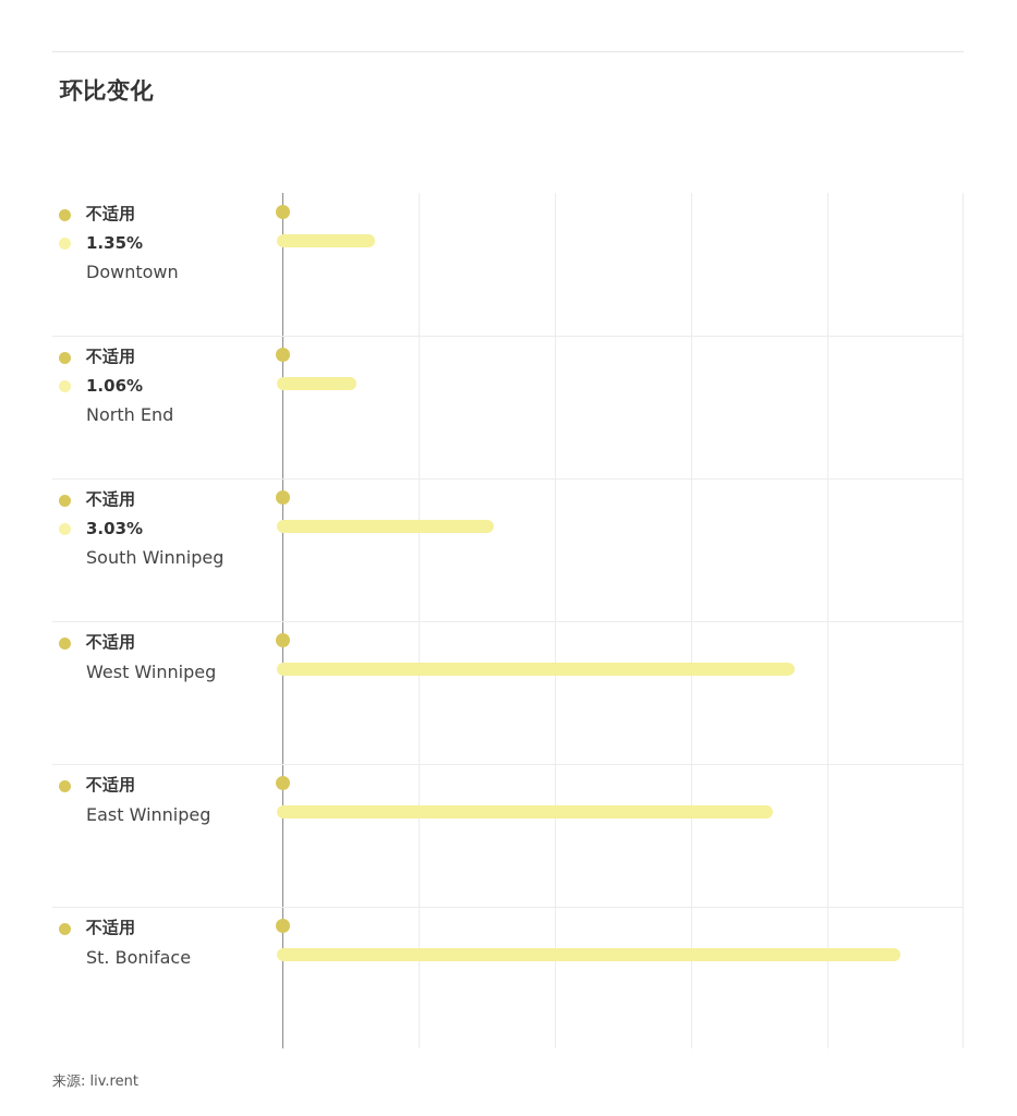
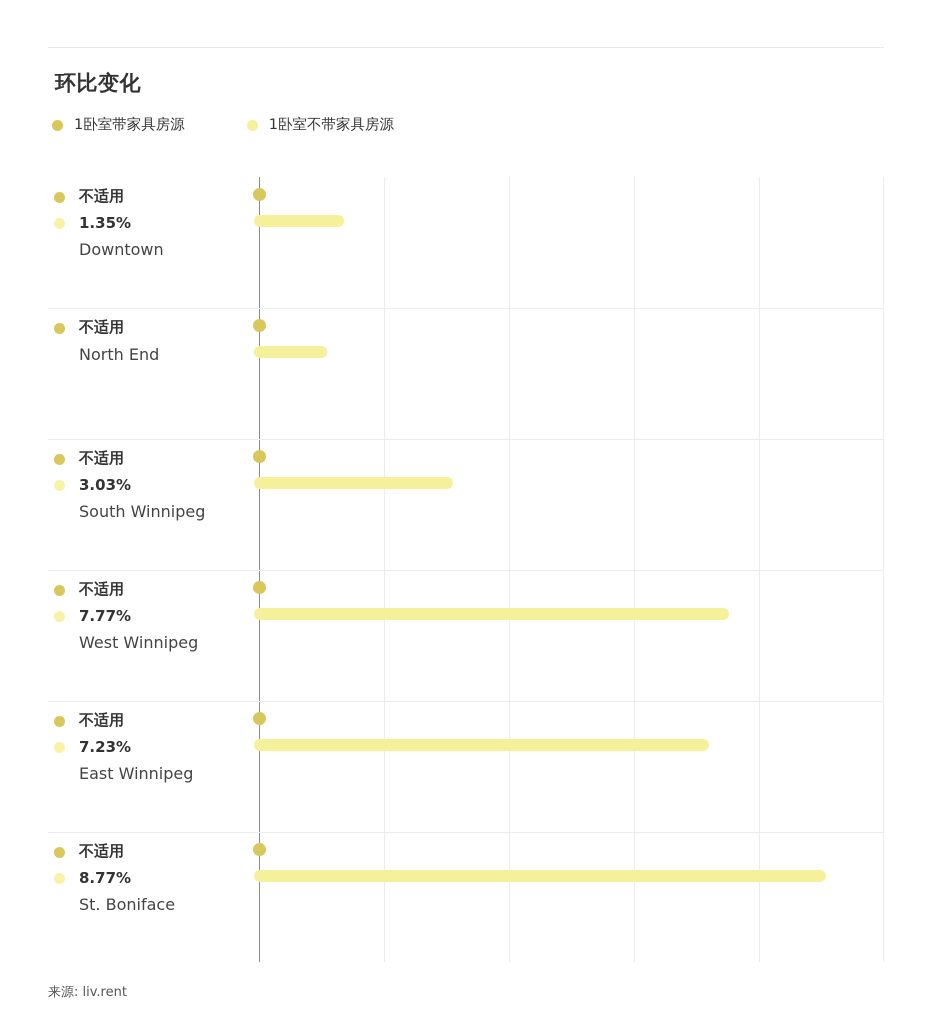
  环比变化
+ 1卧室带家具房源
+ 1卧室不带家具房源
  不适用
  1.35%
  Downtown
  不适用
- 1.06%
  North End
  不适用
  3.03%
  South Winnipeg
  不适用
+ 7.77%
  West Winnipeg
  不适用
+ 7.23%
  East Winnipeg
  不适用
+ 8.77%
  St. Boniface
  来源: liv.rent
